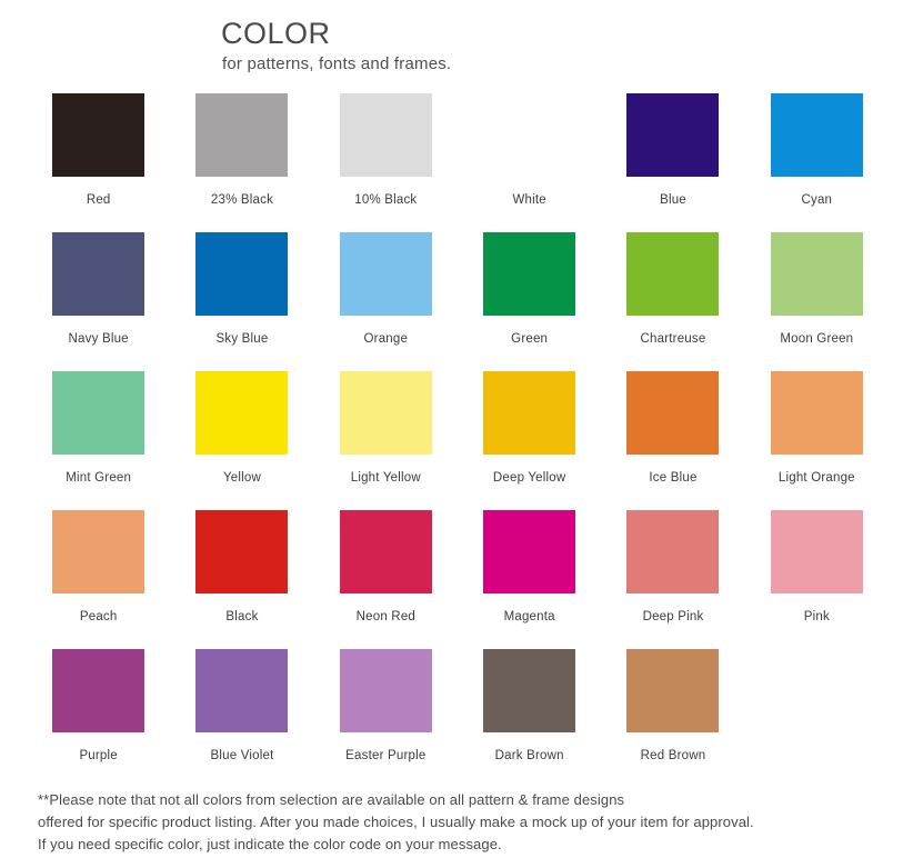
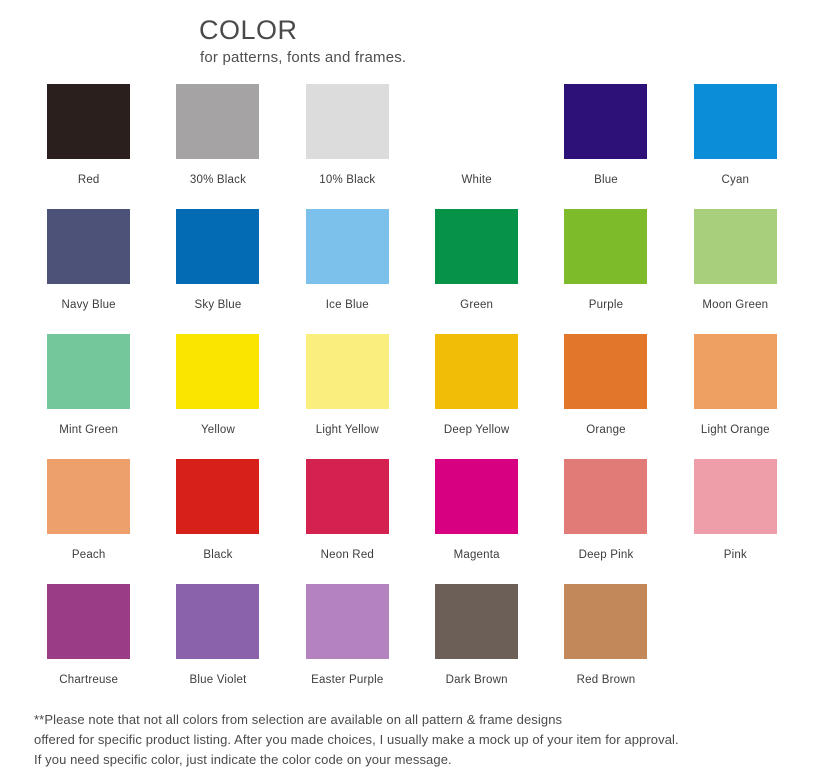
  COLOR
  for patterns, fonts and frames.
  Red
- 23% Black
+ 30% Black
  10% Black
  White
  Blue
  Cyan
  Navy Blue
  Sky Blue
- Orange
+ Ice Blue
  Green
- Chartreuse
+ Purple
  Moon Green
  Mint Green
  Yellow
  Light Yellow
  Deep Yellow
- Ice Blue
+ Orange
  Light Orange
  Peach
  Black
  Neon Red
  Magenta
  Deep Pink
  Pink
- Purple
+ Chartreuse
  Blue Violet
  Easter Purple
  Dark Brown
  Red Brown
  **Please note that not all colors from selection are available on all pattern & frame designs
  offered for specific product listing. After you made choices, I usually make a mock up of your item for approval.
  If you need specific color, just indicate the color code on your message.
